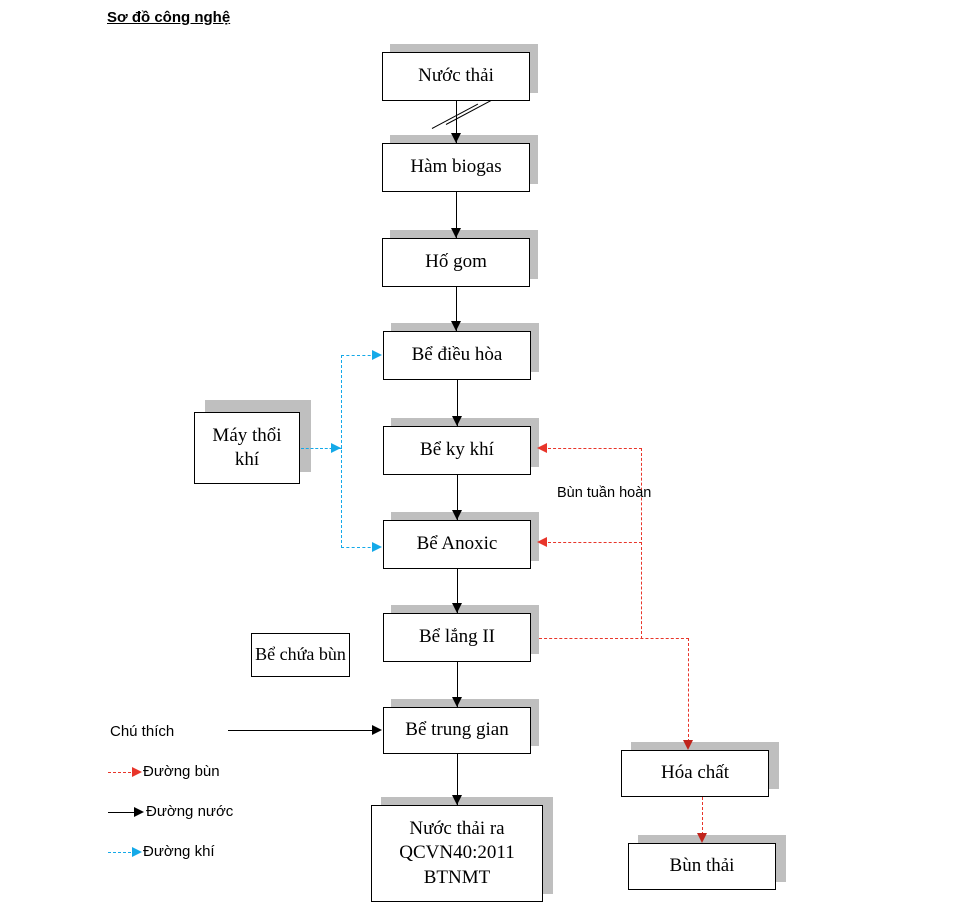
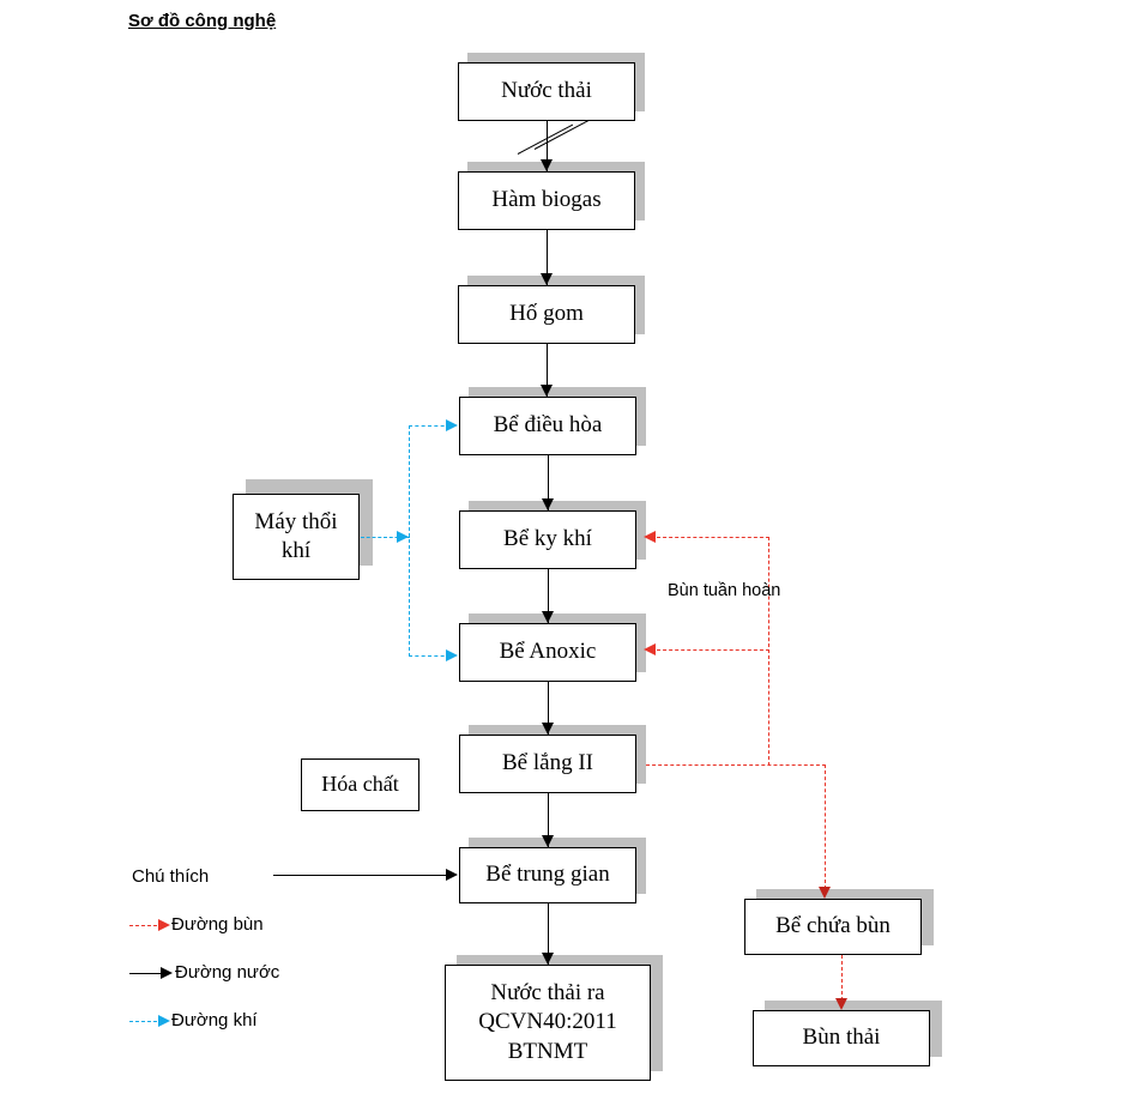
  Sơ đồ công nghệ
  Nước thải
  Hàm biogas
  Hố gom
  Bể điều hòa
  Máy thổi
  khí
  Bể ky khí
  Bể Anoxic
  Bể lắng II
- Bể chứa bùn
+ Hóa chất
  Bể trung gian
  Nước thải ra
  QCVN40:2011
  BTNMT
- Hóa chất
+ Bể chứa bùn
  Bùn thải
  Bùn tuần hoàn
  Chú thích
  Đường bùn
  Đường nước
  Đường khí
